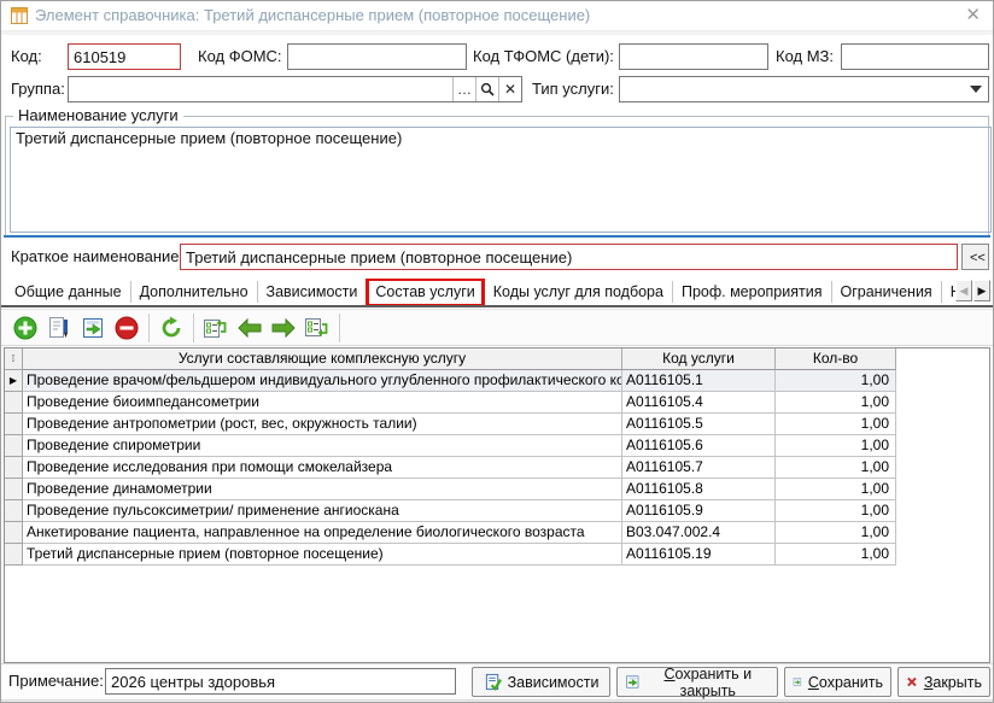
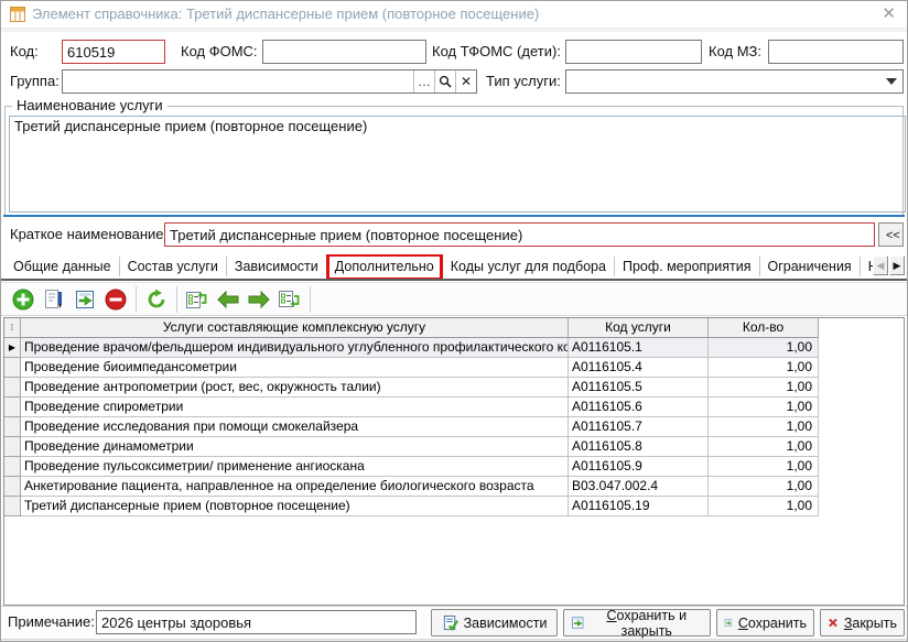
  Элемент справочника: Третий диспансерные прием (повторное посещение)
  ✕
  Код:
  610519
  Код ФОМС:
  Код ТФОМС (дети):
  Код МЗ:
  Группа:
  …
  ✕
  Тип услуги:
  Наименование услуги
  Третий диспансерные прием (повторное посещение)
  Краткое наименование
  Третий диспансерные прием (повторное посещение)
  <<
  Общие данные
- Дополнительно
+ Состав услуги
  Зависимости
- Состав услуги
+ Дополнительно
  Коды услуг для подбора
  Проф. мероприятия
  Ограничения
  ◀
  ▶
  ⁞
  Услуги составляющие комплексную услугу
  Код услуги
  Кол-во
  ▶
  Проведение врачом/фельдшером индивидуального углубленного профилактического ко
  A0116105.1
  1,00
  Проведение биоимпедансометрии
  A0116105.4
  1,00
  Проведение антропометрии (рост, вес, окружность талии)
  A0116105.5
  1,00
  Проведение спирометрии
  A0116105.6
  1,00
  Проведение исследования при помощи смокелайзера
  A0116105.7
  1,00
  Проведение динамометрии
  A0116105.8
  1,00
  Проведение пульсоксиметрии/ применение ангиоскана
  A0116105.9
  1,00
  Анкетирование пациента, направленное на определение биологического возраста
  B03.047.002.4
  1,00
  Третий диспансерные прием (повторное посещение)
  A0116105.19
  1,00
  Примечание:
  2026 центры здоровья
  Зависимости
  Сохранить и закрыть
  Сохранить
  Закрыть
